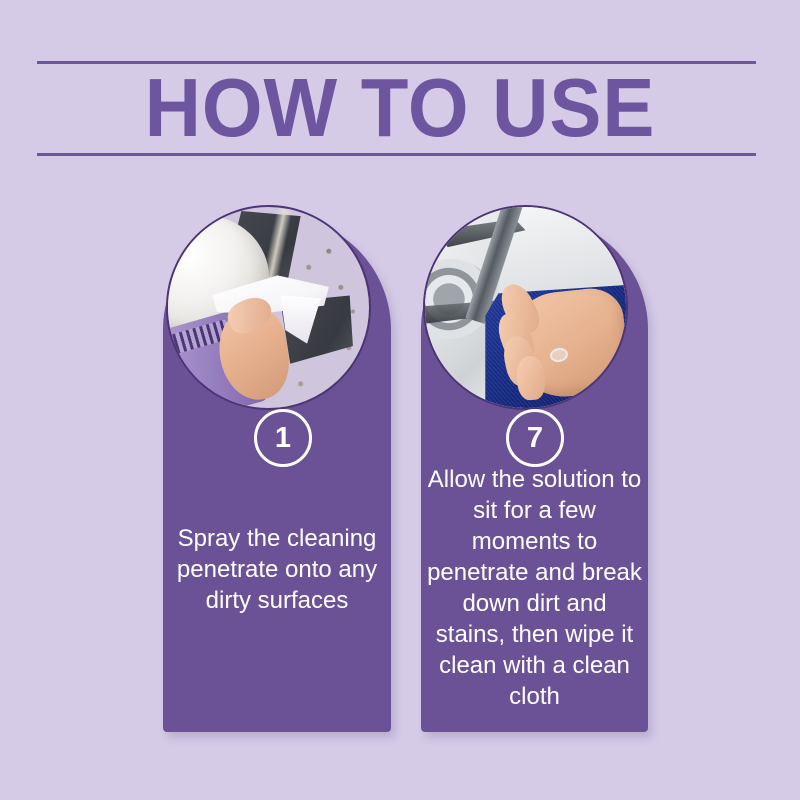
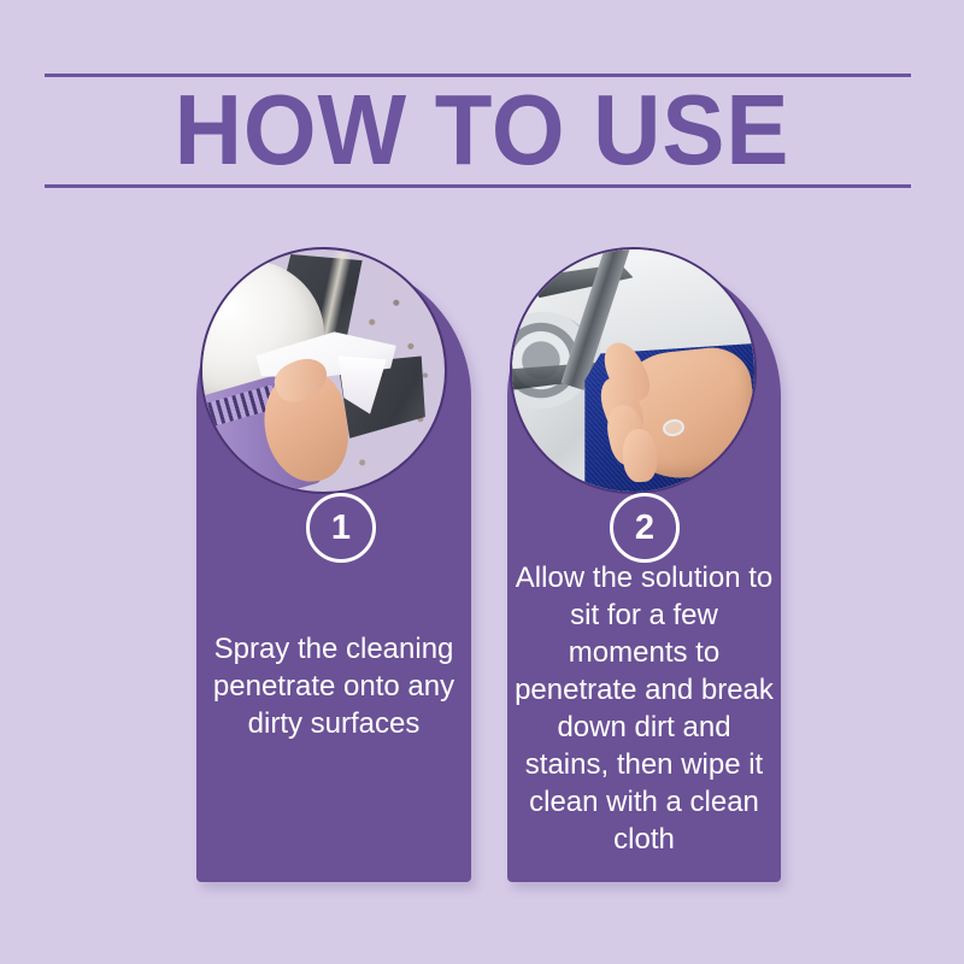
  HOW TO USE
  1
  Spray the cleaning penetrate onto any dirty surfaces
- 7
+ 2
  Allow the solution to sit for a few moments to penetrate and break down dirt and stains, then wipe it clean with a clean cloth
